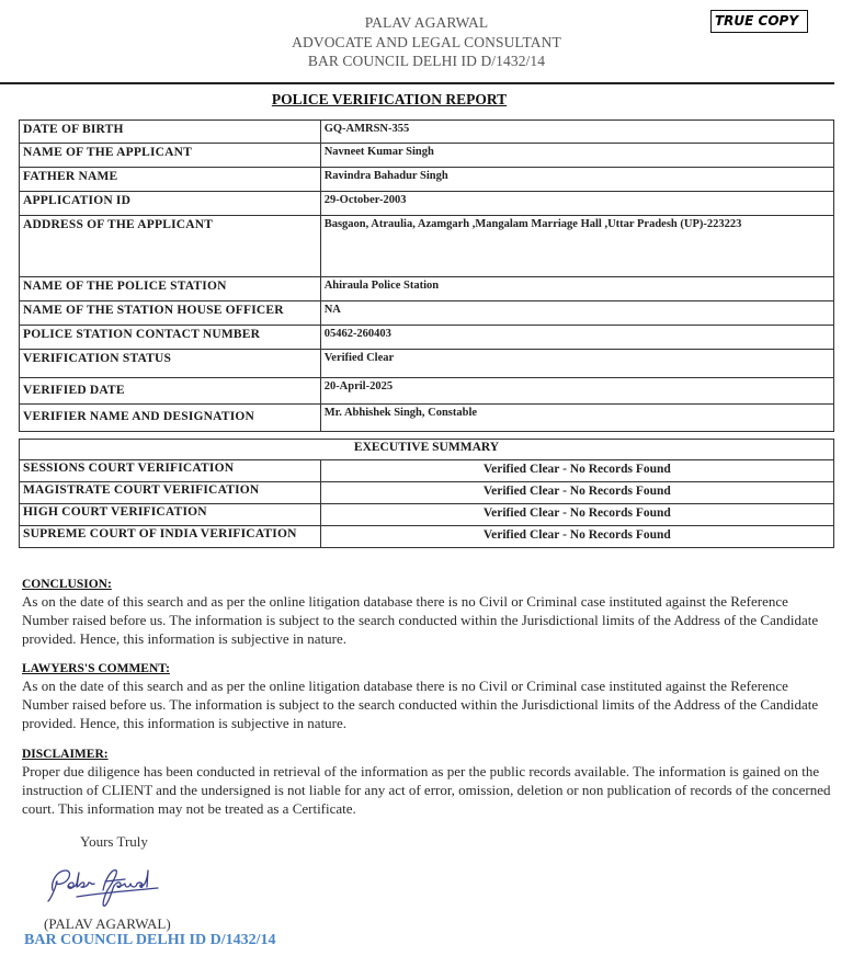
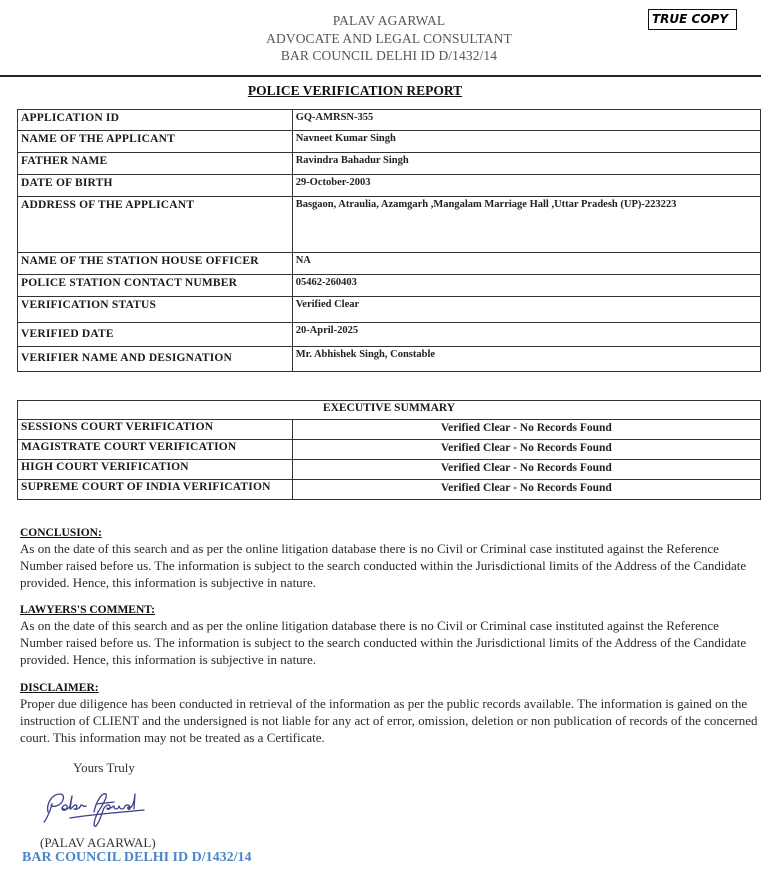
  PALAV AGARWAL
  ADVOCATE AND LEGAL CONSULTANT
  BAR COUNCIL DELHI ID D/1432/14
  TRUE COPY
  POLICE VERIFICATION REPORT
- DATE OF BIRTH	GQ-AMRSN-355
+ APPLICATION ID	GQ-AMRSN-355
  NAME OF THE APPLICANT	Navneet Kumar Singh
  FATHER NAME	Ravindra Bahadur Singh
- APPLICATION ID	29-October-2003
+ DATE OF BIRTH	29-October-2003
  ADDRESS OF THE APPLICANT	Basgaon, Atraulia, Azamgarh ,Mangalam Marriage Hall ,Uttar Pradesh (UP)-223223
- NAME OF THE POLICE STATION	Ahiraula Police Station
  NAME OF THE STATION HOUSE OFFICER	NA
  POLICE STATION CONTACT NUMBER	05462-260403
  VERIFICATION STATUS	Verified Clear
  VERIFIED DATE	20-April-2025
  VERIFIER NAME AND DESIGNATION	Mr. Abhishek Singh, Constable
  EXECUTIVE SUMMARY
  SESSIONS COURT VERIFICATION	Verified Clear - No Records Found
  MAGISTRATE COURT VERIFICATION	Verified Clear - No Records Found
  HIGH COURT VERIFICATION	Verified Clear - No Records Found
  SUPREME COURT OF INDIA VERIFICATION	Verified Clear - No Records Found
  CONCLUSION:
  As on the date of this search and as per the online litigation database there is no Civil or Criminal case instituted against the Reference Number raised before us. The information is subject to the search conducted within the Jurisdictional limits of the Address of the Candidate provided. Hence, this information is subjective in nature.
  LAWYERS'S COMMENT:
  As on the date of this search and as per the online litigation database there is no Civil or Criminal case instituted against the Reference Number raised before us. The information is subject to the search conducted within the Jurisdictional limits of the Address of the Candidate provided. Hence, this information is subjective in nature.
  DISCLAIMER:
  Proper due diligence has been conducted in retrieval of the information as per the public records available. The information is gained on the instruction of CLIENT and the undersigned is not liable for any act of error, omission, deletion or non publication of records of the concerned court. This information may not be treated as a Certificate.
  Yours Truly
  (PALAV AGARWAL)
  BAR COUNCIL DELHI ID D/1432/14
